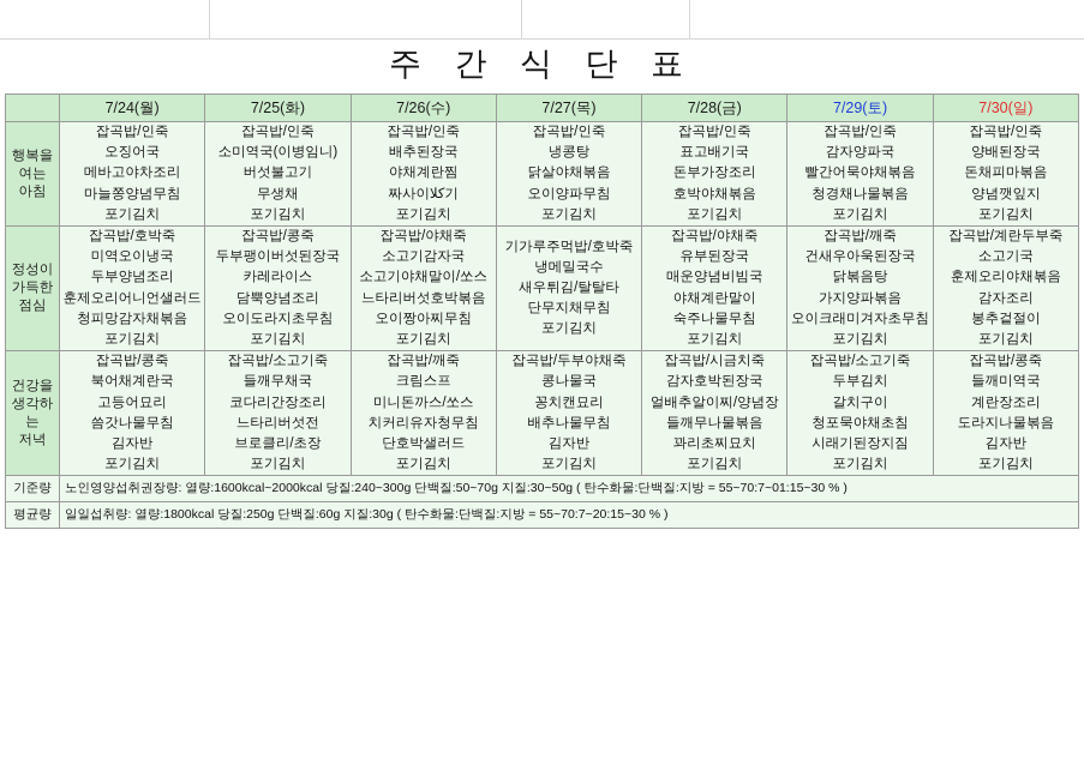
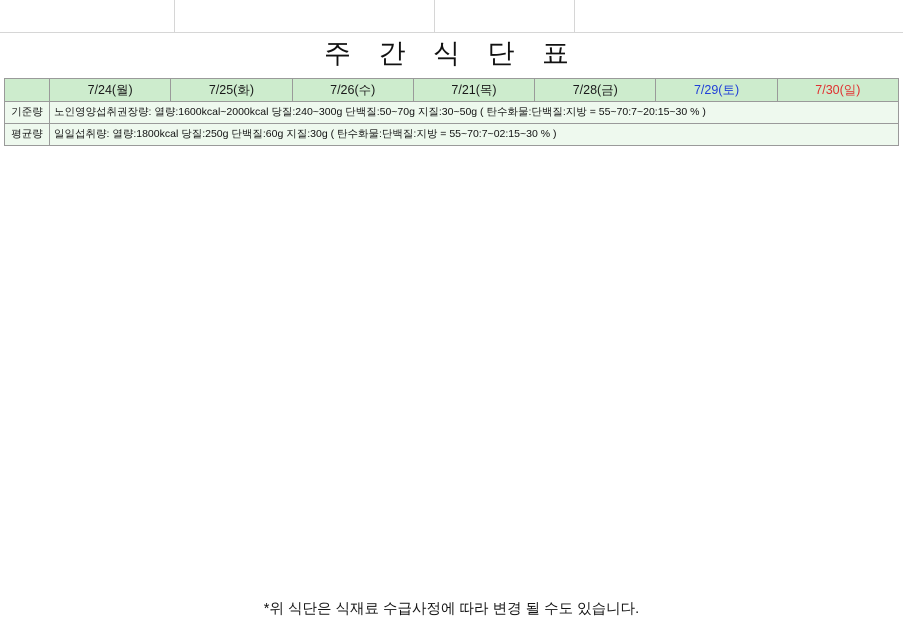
  주 간 식 단 표
- 	7/24(월)	7/25(화)	7/26(수)	7/27(목)	7/28(금)	7/29(토)	7/30(일)
+ 	7/24(월)	7/25(화)	7/26(수)	7/21(목)	7/28(금)	7/29(토)	7/30(일)
- 행복을여는아침	잡곡밥/인죽오징어국메바고야차조리마늘쫑양념무침포기김치	잡곡밥/인죽소미역국(이병임니)버섯불고기무생채포기김치	잡곡밥/인죽배추된장국야채계란찜짜사이كلا기포기김치	잡곡밥/인죽냉콩탕닭살야채볶음오이양파무침포기김치	잡곡밥/인죽표고배기국돈부가장조리호박야채볶음포기김치	잡곡밥/인죽감자양파국빨간어묵야채볶음청경채나물볶음포기김치	잡곡밥/인죽양배된장국돈채피마볶음양념깻잎지포기김치
- 정성이가득한점심	잡곡밥/호박죽미역오이냉국두부양념조리훈제오리어니언샐러드청피망감자채볶음포기김치	잡곡밥/콩죽두부팽이버섯된장국카레라이스담뿍양념조리오이도라지초무침포기김치	잡곡밥/야채죽소고기감자국소고기야채말이/쏘스느타리버섯호박볶음오이짱아찌무침포기김치	기가루주먹밥/호박죽냉메밀국수새우튀김/탈탈타단무지채무침포기김치	잡곡밥/야채죽유부된장국매운양념비빔국야채계란말이숙주나물무침포기김치	잡곡밥/깨죽건새우아욱된장국닭볶음탕가지양파볶음오이크래미겨자초무침포기김치	잡곡밥/계란두부죽소고기국훈제오리야채볶음감자조리봉추겉절이포기김치
- 건강을생각하는저녁	잡곡밥/콩죽북어채계란국고등어묘리씀갓나물무침김자반포기김치	잡곡밥/소고기죽들깨무채국코다리간장조리느타리버섯전브로클리/초장포기김치	잡곡밥/깨죽크림스프미니돈까스/쏘스치커리유자청무침단호박샐러드포기김치	잡곡밥/두부야채죽콩나물국꽁치캔묘리배추나물무침김자반포기김치	잡곡밥/시금치죽감자호박된장국얼배추알이찌/양념장들깨무나물볶음꽈리초찌묘치포기김치	잡곡밥/소고기죽두부김치갈치구이청포묵야채초침시래기된장지짐포기김치	잡곡밥/콩죽들깨미역국계란장조리도라지나물볶음김자반포기김치
- 기준량	노인영양섭취권장량: 열량:1600kcal~2000kcal 당질:240~300g 단백질:50~70g 지질:30~50g ( 탄수화물:단백질:지방 = 55~70:7~01:15~30 % )
+ 기준량	노인영양섭취권장량: 열량:1600kcal~2000kcal 당질:240~300g 단백질:50~70g 지질:30~50g ( 탄수화물:단백질:지방 = 55~70:7~20:15~30 % )
- 평균량	일일섭취량: 열량:1800kcal 당질:250g 단백질:60g 지질:30g ( 탄수화물:단백질:지방 = 55~70:7~20:15~30 % )
+ 평균량	일일섭취량: 열량:1800kcal 당질:250g 단백질:60g 지질:30g ( 탄수화물:단백질:지방 = 55~70:7~02:15~30 % )
+ *위 식단은 식재료 수급사정에 따라 변경 될 수도 있습니다.
